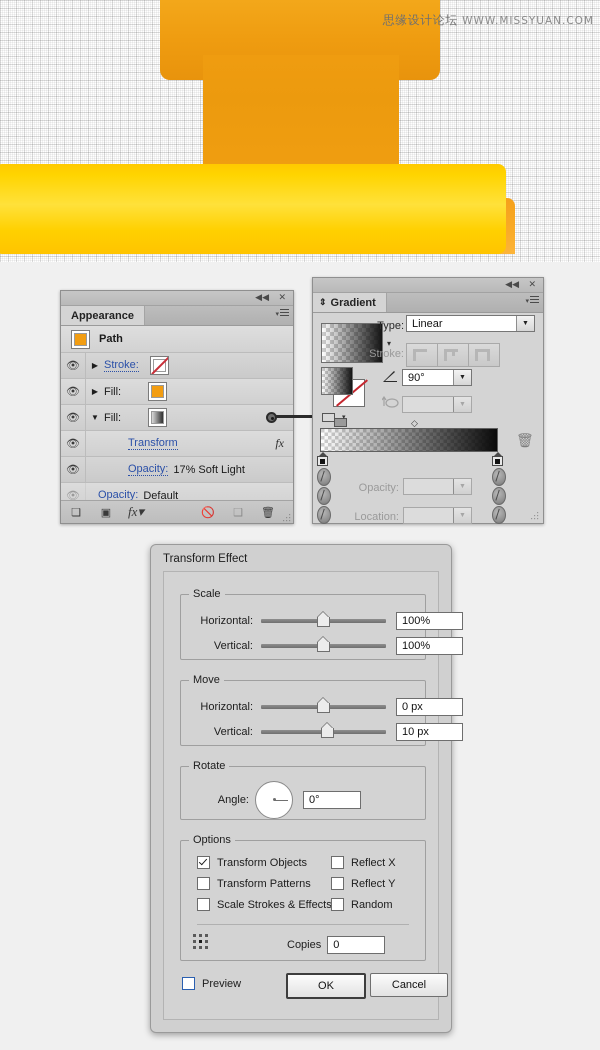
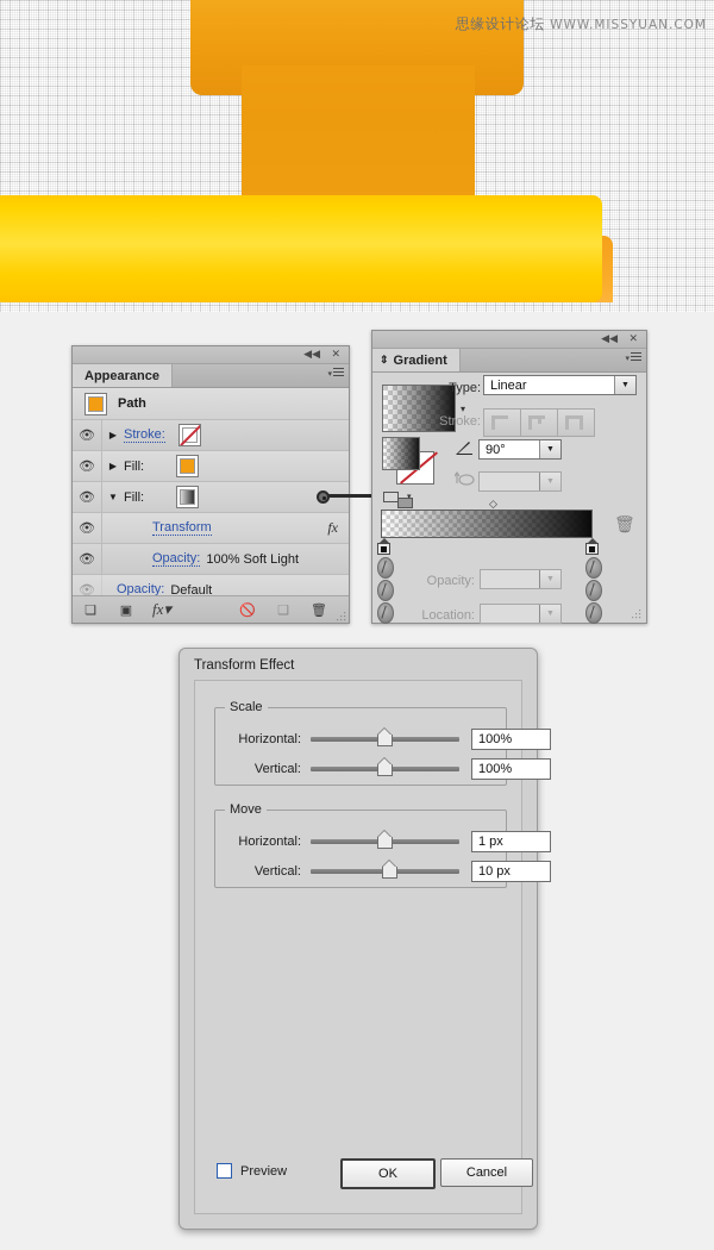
  思缘设计论坛 WWW.MISSYUAN.COM
  ◀◀
  ✕
  Appearance
  Path
  👁
  ▶
  Stroke:
  👁
  ▶
  Fill:
  👁
  ▼
  Fill:
  👁
  Transform
  fx
  👁
  Opacity:
- 17% Soft Light
+ 100% Soft Light
  👁
  Opacity:
  Default
  ❏
  ▣
  fx▾
  🚫
  ❑
  🗑
  ◀◀
  ✕
  ⇕
  Gradient
  ▾
  Type:
  Linear
  Stroke:
  90°
  ◇
  🗑
  Opacity:
  Location:
  Transform Effect
  Scale
  Horizontal:
  100%
  Vertical:
  100%
  Move
  Horizontal:
- 0 px
+ 1 px
  Vertical:
  10 px
- Rotate
- Angle:
- 0°
- Options
- Transform Objects
- Transform Patterns
- Scale Strokes & Effects
- Reflect X
- Reflect Y
- Random
- Copies
- 0
  Preview
  OK
  Cancel
